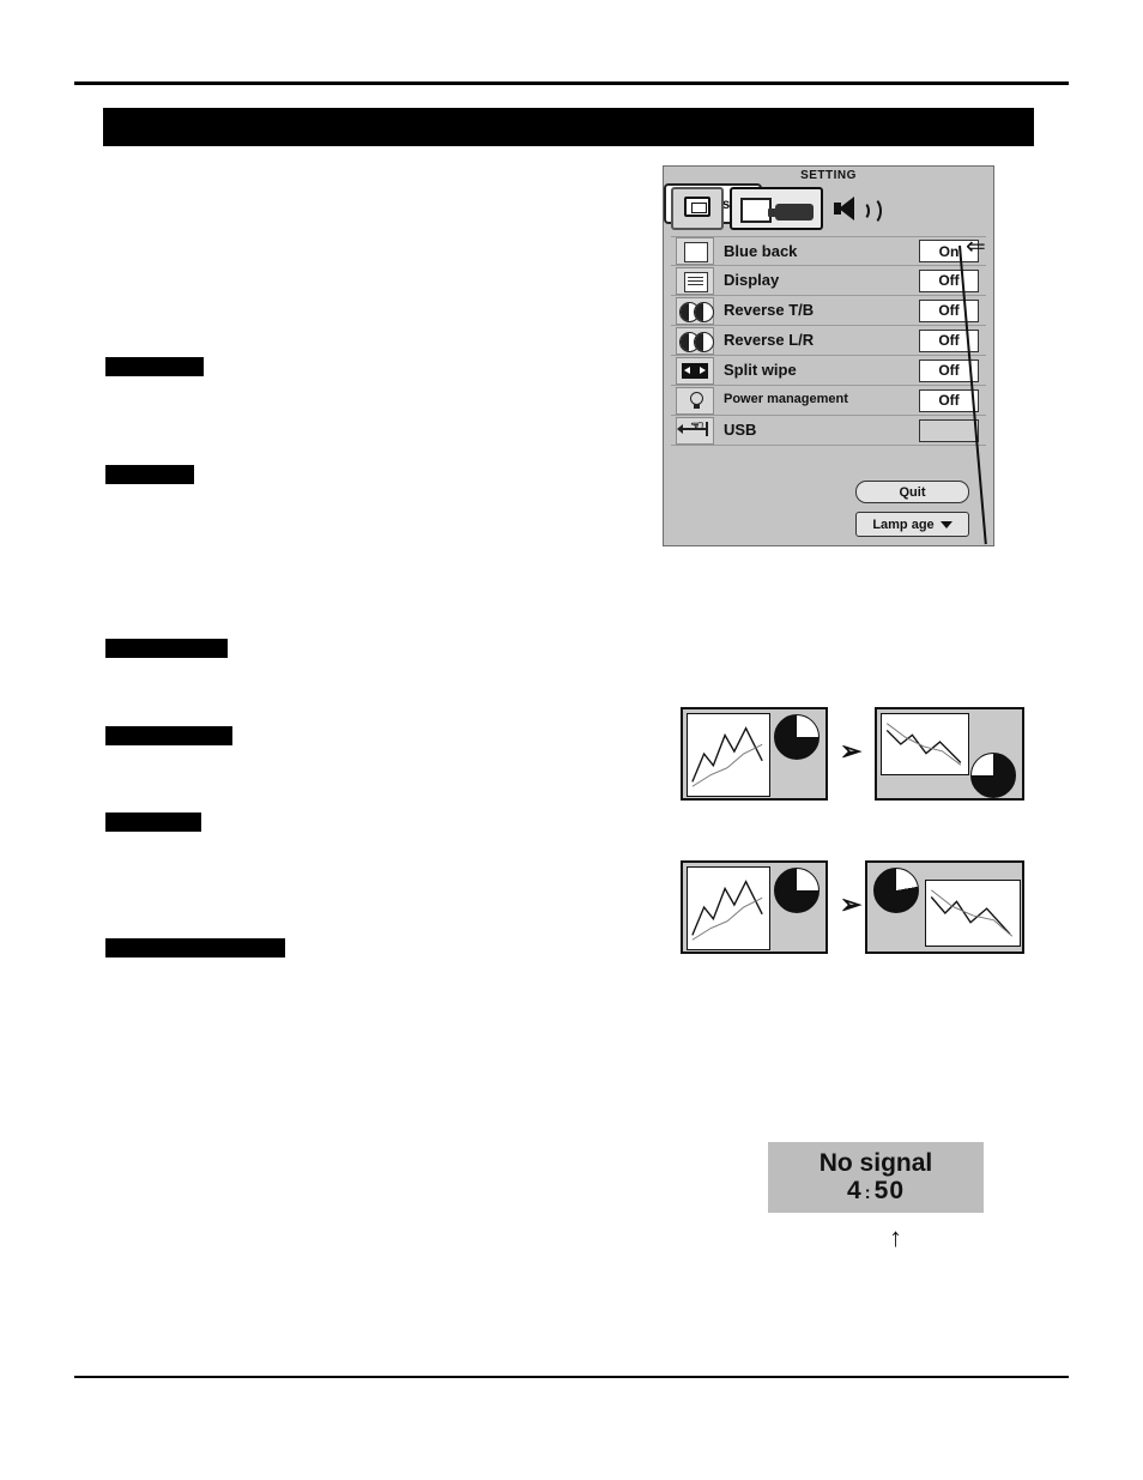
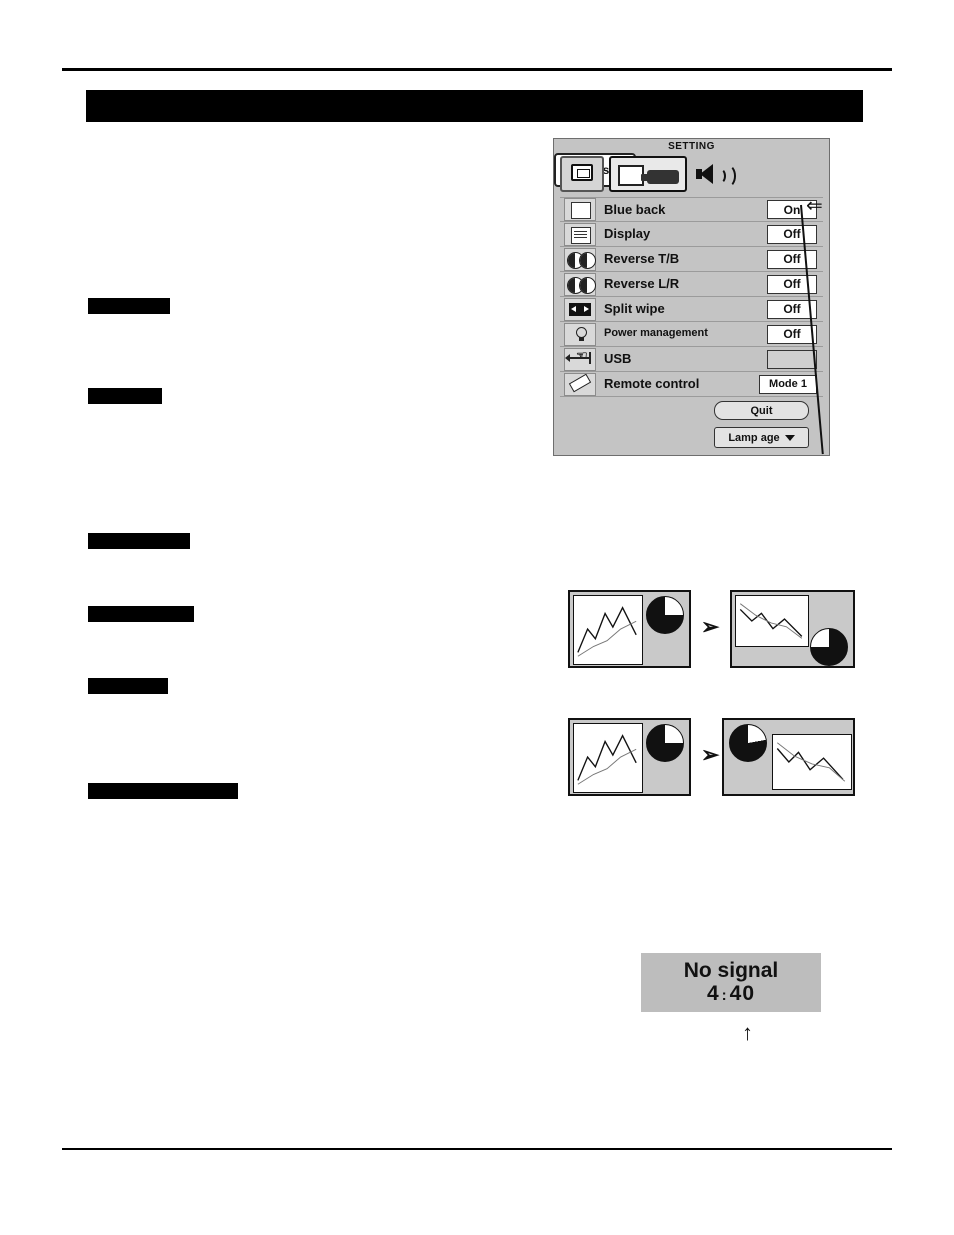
  SETTING
  Blue back
  On
  Display
  Off
  Reverse T/B
  Off
  Reverse L/R
  Off
  Split wipe
  Off
  Power management
  Off
  USB
  ☜
+ Remote control
+ Mode 1
  Quit
  Lamp age
  ⇐
  ➢
  ➢
  No signal
- 4:50
+ 4:40
  ↑
